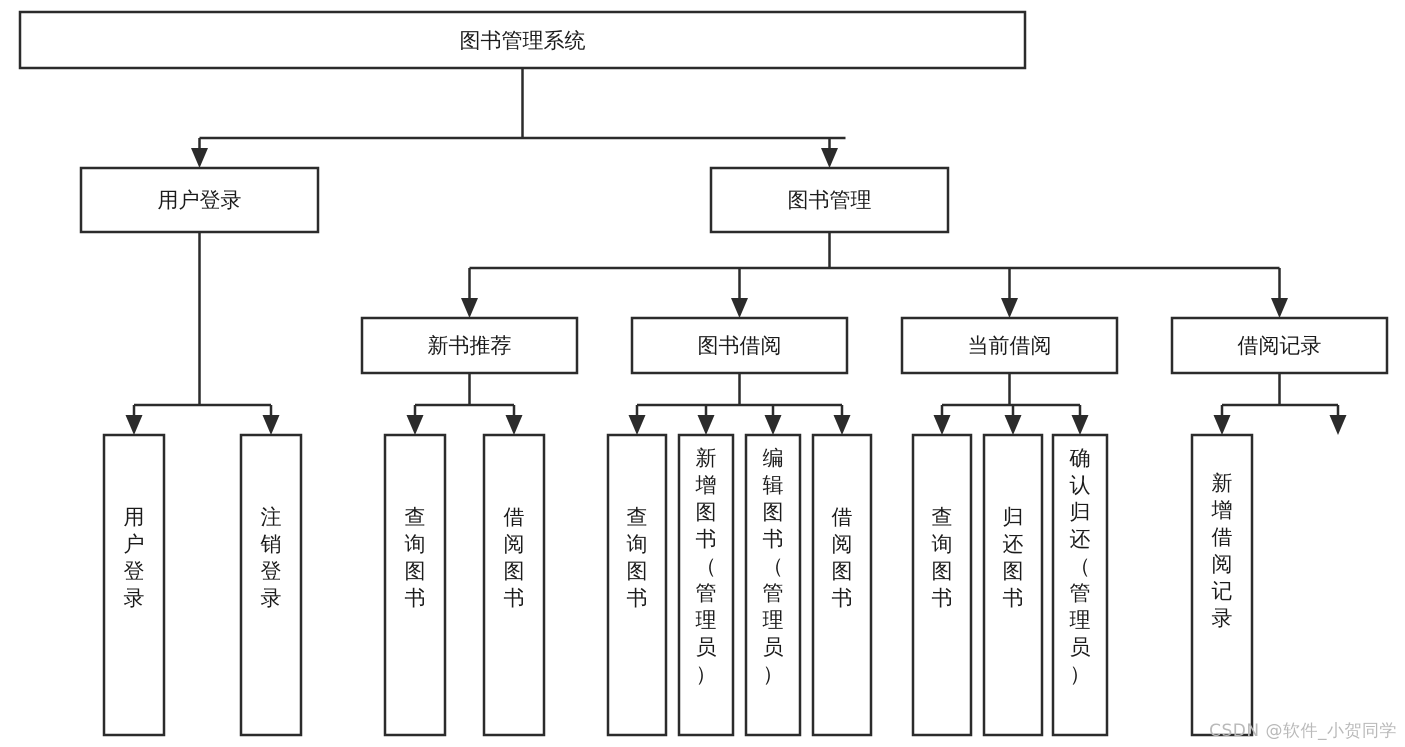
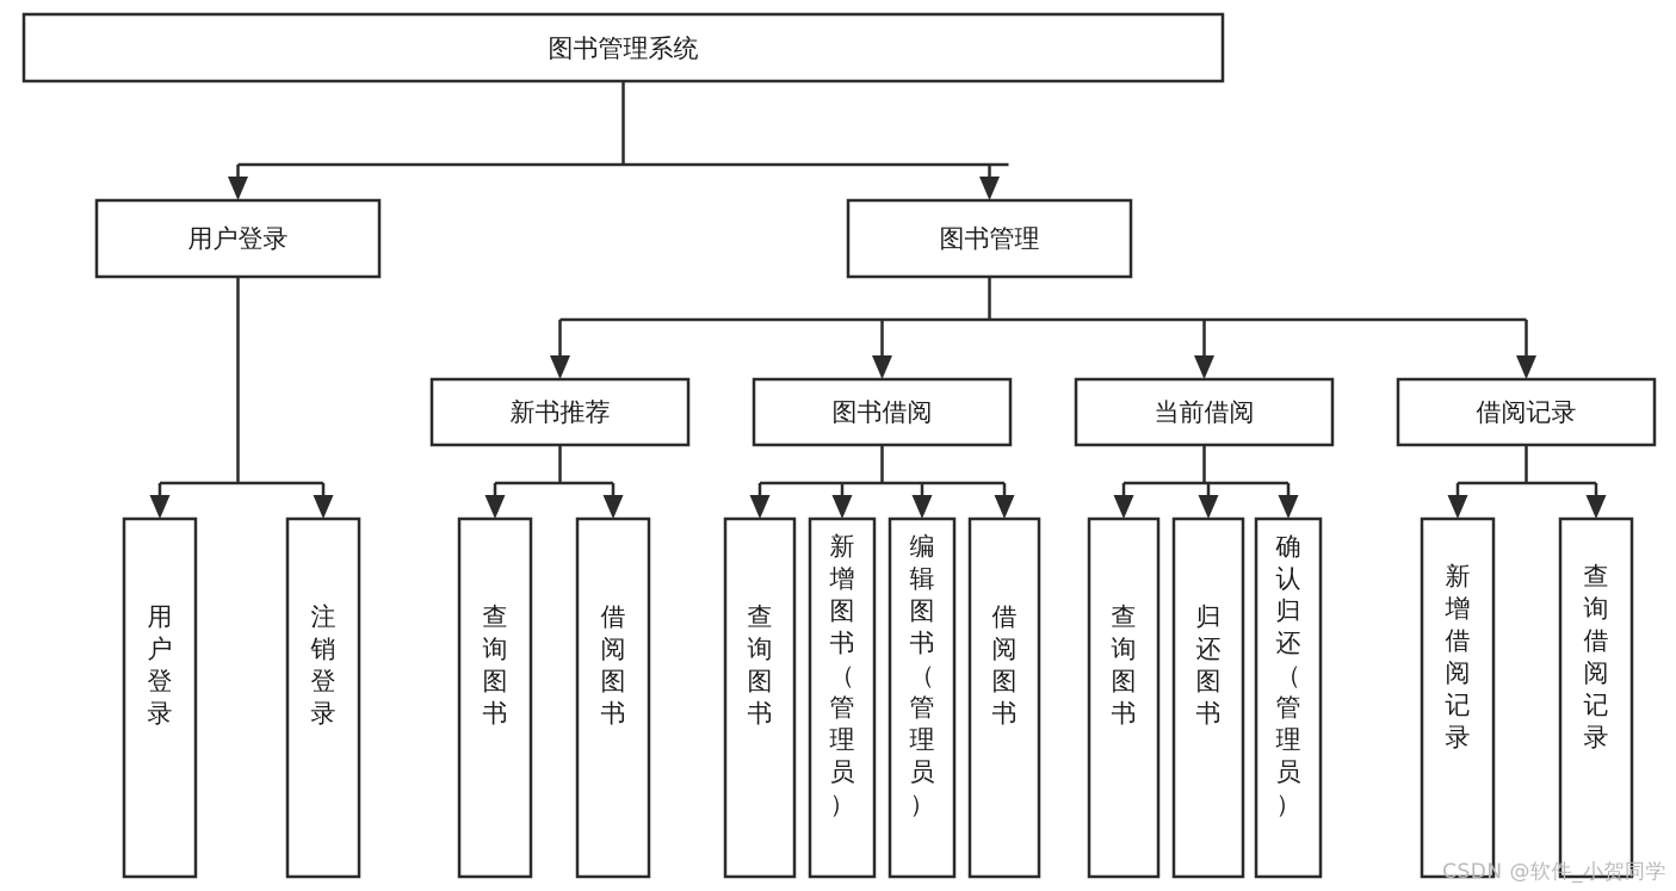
  图书管理系统
  用户登录
  图书管理
  新书推荐
  图书借阅
  当前借阅
  借阅记录
  用户登录
  注销登录
  查询图书
  借阅图书
  查询图书
  新增图书（管理员）
  编辑图书（管理员）
  借阅图书
  查询图书
  归还图书
  确认归还（管理员）
  新增借阅记录
+ 查询借阅记录
  CSDN @软件_小贺同学
